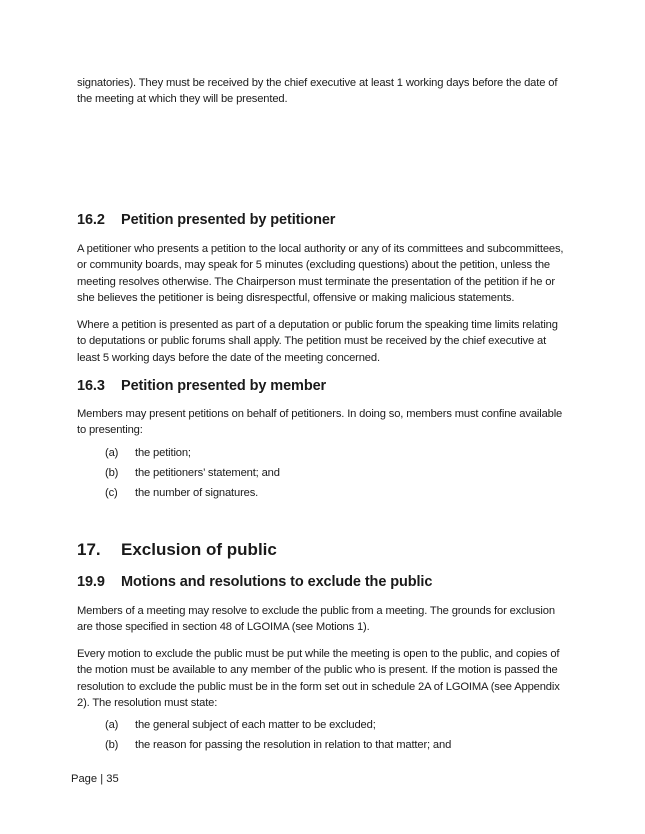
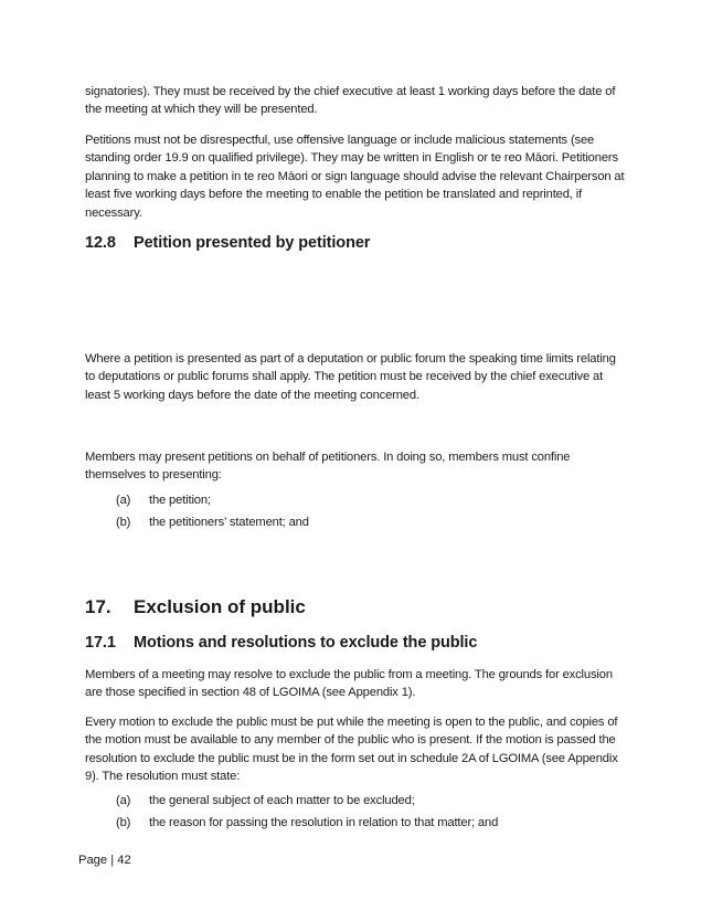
  signatories). They must be received by the chief executive at least 1 working days before the date of the meeting at which they will be presented.
+ Petitions must not be disrespectful, use offensive language or include malicious statements (see standing order 19.9 on qualified privilege). They may be written in English or te reo Māori. Petitioners planning to make a petition in te reo Māori or sign language should advise the relevant Chairperson at least five working days before the meeting to enable the petition be translated and reprinted, if necessary.
- 16.2 Petition presented by petitioner
+ 12.8 Petition presented by petitioner
- A petitioner who presents a petition to the local authority or any of its committees and subcommittees, or community boards, may speak for 5 minutes (excluding questions) about the petition, unless the meeting resolves otherwise. The Chairperson must terminate the presentation of the petition if he or she believes the petitioner is being disrespectful, offensive or making malicious statements.
  Where a petition is presented as part of a deputation or public forum the speaking time limits relating to deputations or public forums shall apply. The petition must be received by the chief executive at least 5 working days before the date of the meeting concerned.
- 16.3 Petition presented by member
- Members may present petitions on behalf of petitioners. In doing so, members must confine available to presenting:
+ Members may present petitions on behalf of petitioners. In doing so, members must confine themselves to presenting:
  (a) the petition;
  (b) the petitioners’ statement; and
- (c) the number of signatures.
  17. Exclusion of public
- 19.9 Motions and resolutions to exclude the public
+ 17.1 Motions and resolutions to exclude the public
- Members of a meeting may resolve to exclude the public from a meeting. The grounds for exclusion are those specified in section 48 of LGOIMA (see Motions 1).
+ Members of a meeting may resolve to exclude the public from a meeting. The grounds for exclusion are those specified in section 48 of LGOIMA (see Appendix 1).
- Every motion to exclude the public must be put while the meeting is open to the public, and copies of the motion must be available to any member of the public who is present. If the motion is passed the resolution to exclude the public must be in the form set out in schedule 2A of LGOIMA (see Appendix 2). The resolution must state:
+ Every motion to exclude the public must be put while the meeting is open to the public, and copies of the motion must be available to any member of the public who is present. If the motion is passed the resolution to exclude the public must be in the form set out in schedule 2A of LGOIMA (see Appendix 9). The resolution must state:
  (a) the general subject of each matter to be excluded;
  (b) the reason for passing the resolution in relation to that matter; and
- Page | 35
+ Page | 42
